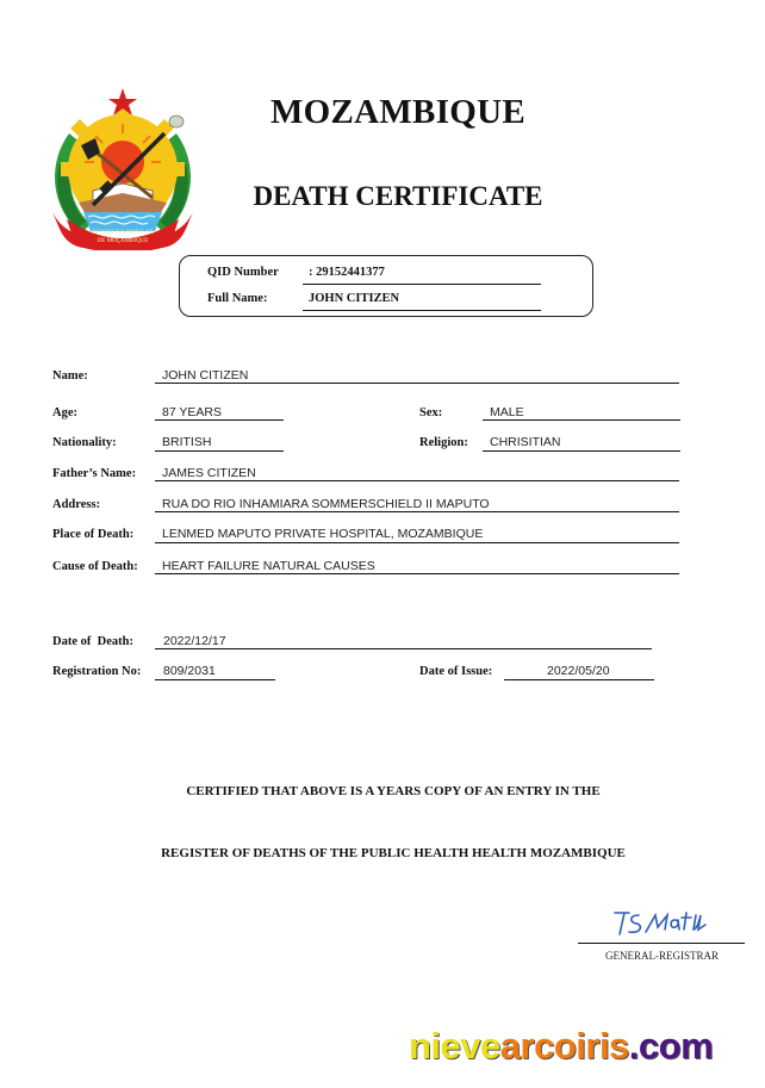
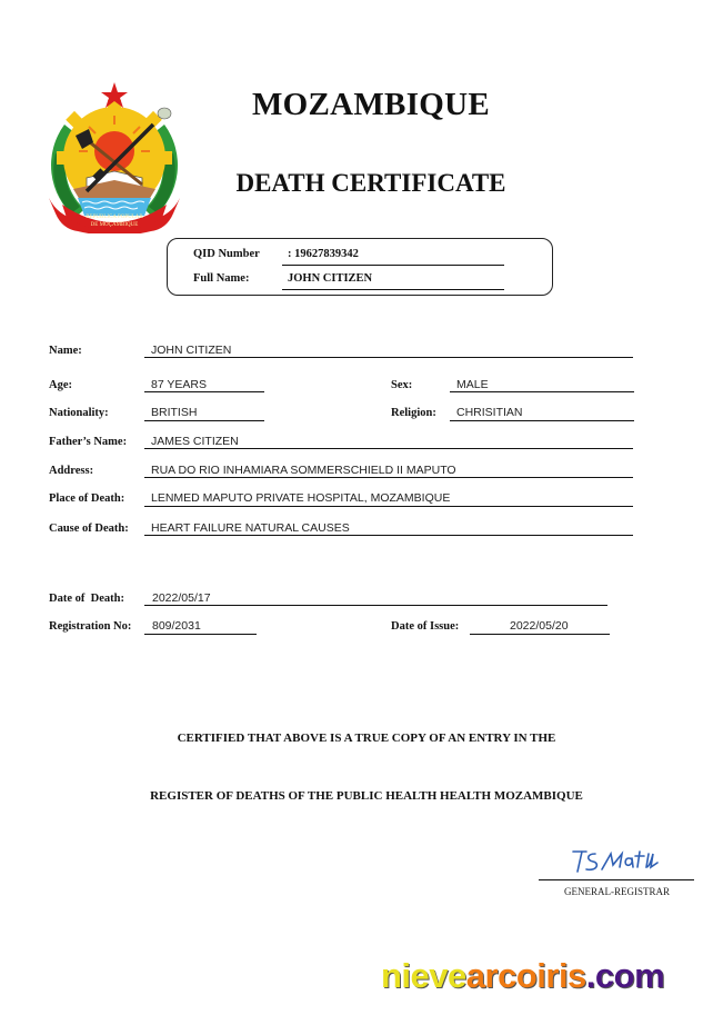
  MOZAMBIQUE
  DEATH CERTIFICATE
  QID Number
- : 29152441377
+ : 19627839342
  Full Name:
  JOHN CITIZEN
  Name:
  JOHN CITIZEN
  Age:
  87 YEARS
  Sex:
  MALE
  Nationality:
  BRITISH
  Religion:
  CHRISITIAN
  Father’s Name:
  JAMES CITIZEN
  Address:
  RUA DO RIO INHAMIARA SOMMERSCHIELD II MAPUTO
  Place of Death:
  LENMED MAPUTO PRIVATE HOSPITAL, MOZAMBIQUE
  Cause of Death:
  HEART FAILURE NATURAL CAUSES
  Date of Death:
- 2022/12/17
+ 2022/05/17
  Registration No:
  809/2031
  Date of Issue:
  2022/05/20
- CERTIFIED THAT ABOVE IS A YEARS COPY OF AN ENTRY IN THE
+ CERTIFIED THAT ABOVE IS A TRUE COPY OF AN ENTRY IN THE
  REGISTER OF DEATHS OF THE PUBLIC HEALTH HEALTH MOZAMBIQUE
  GENERAL-REGISTRAR
  nievearcoiris.com
